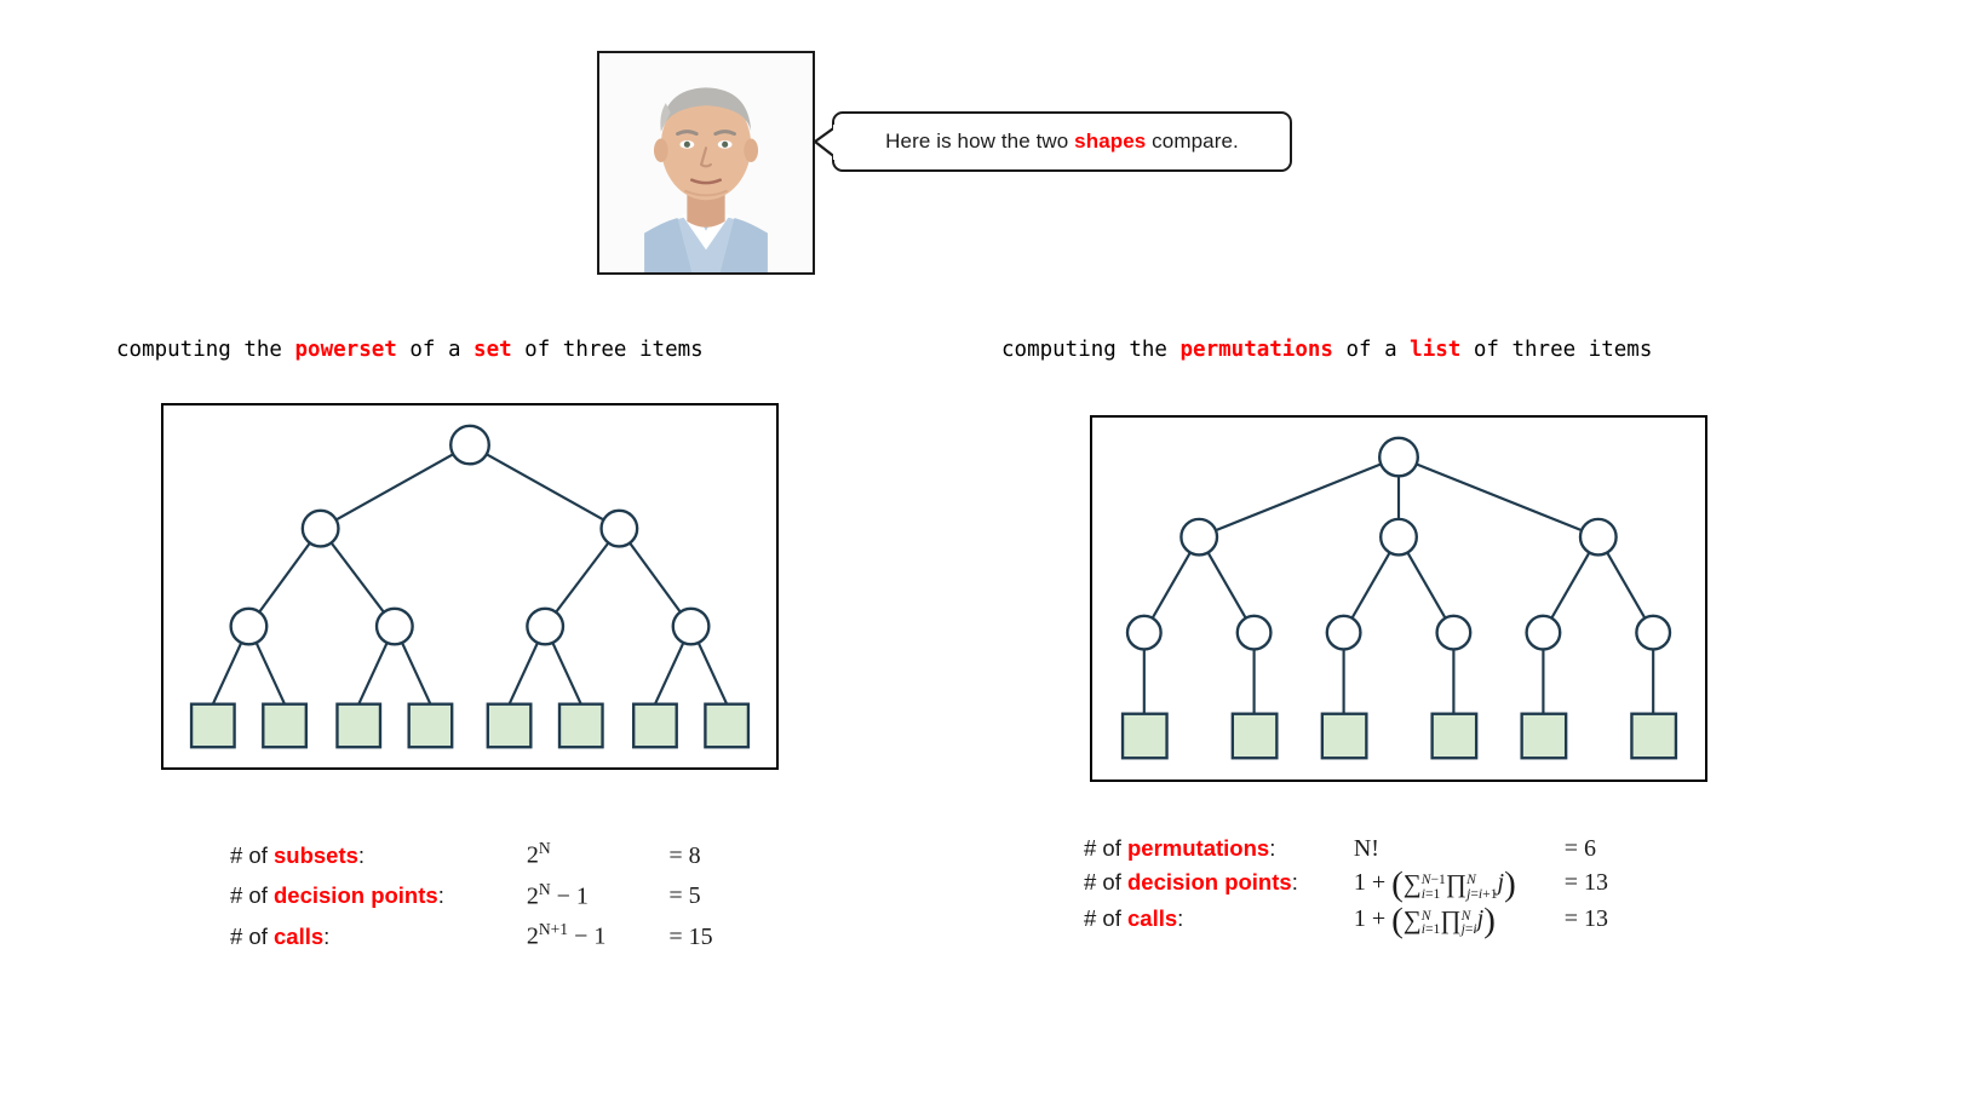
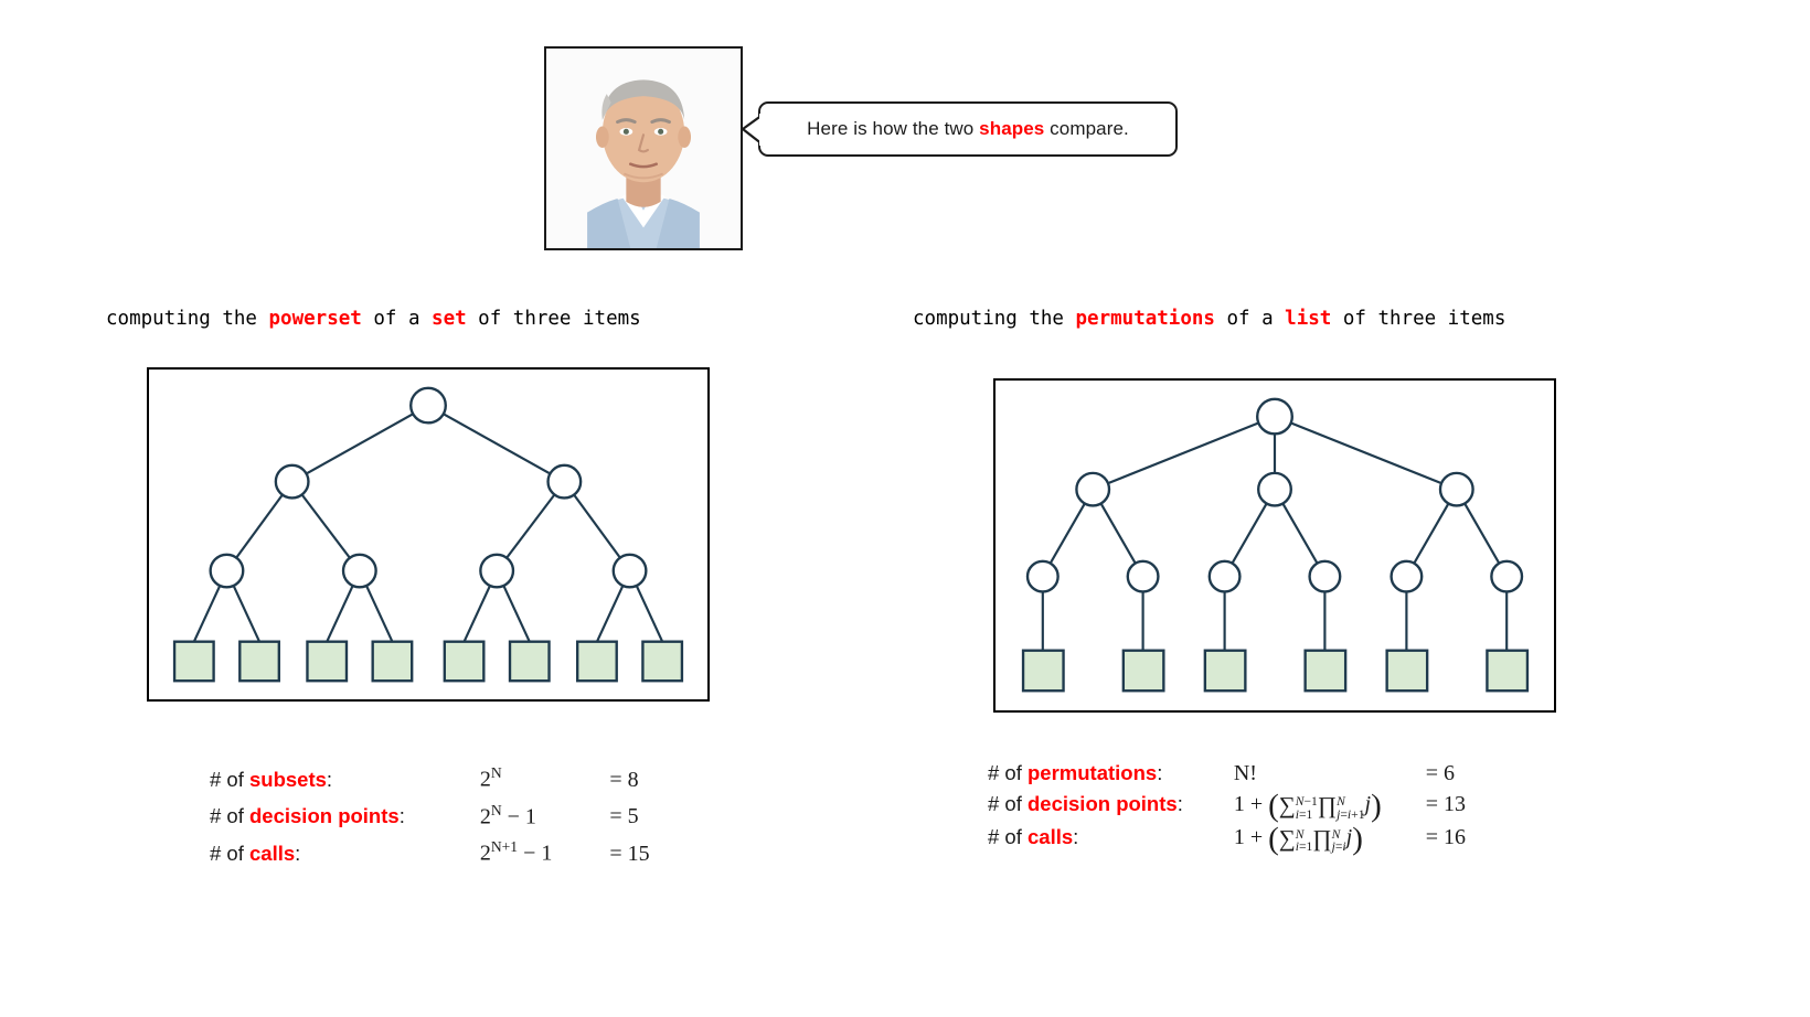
  Here is how the two shapes compare.
  computing the powerset of a set of three items
  computing the permutations of a list of three items
  # of subsets:	2N	= 8
  # of decision points:	2N − 1	= 5
  # of calls:	2N+1 − 1	= 15
  # of permutations:	N!	= 6
  # of decision points:	1 + (∑N−1i=1∏Nj=i+1j)	= 13
- # of calls:	1 + (∑Ni=1∏Nj=ij)	= 13
+ # of calls:	1 + (∑Ni=1∏Nj=ij)	= 16
